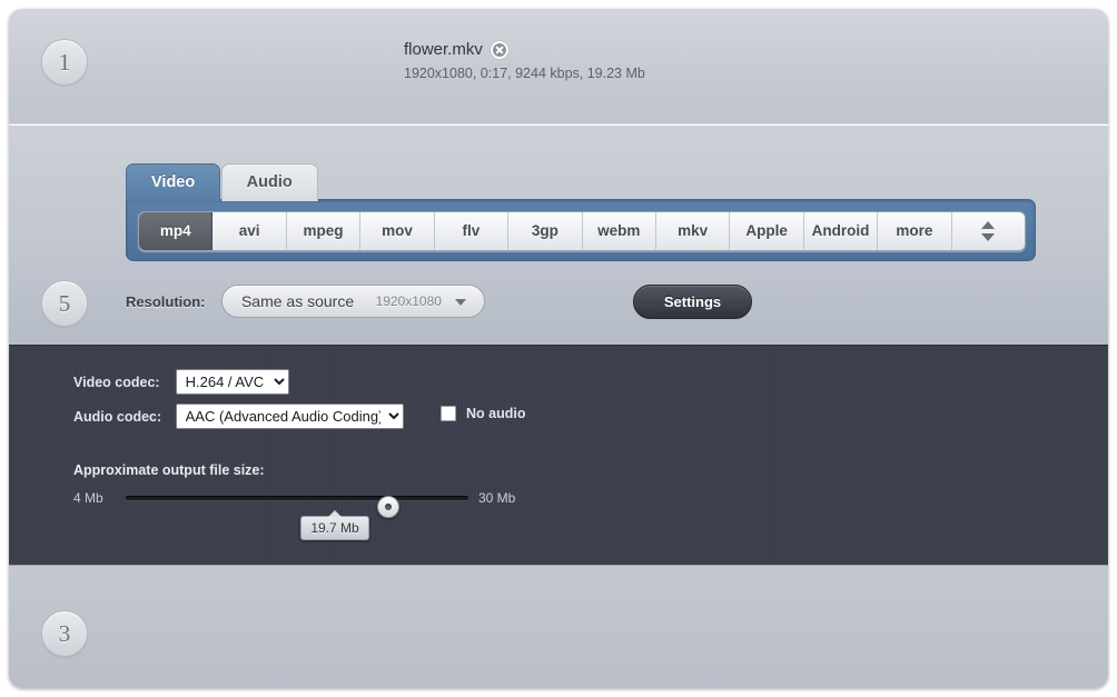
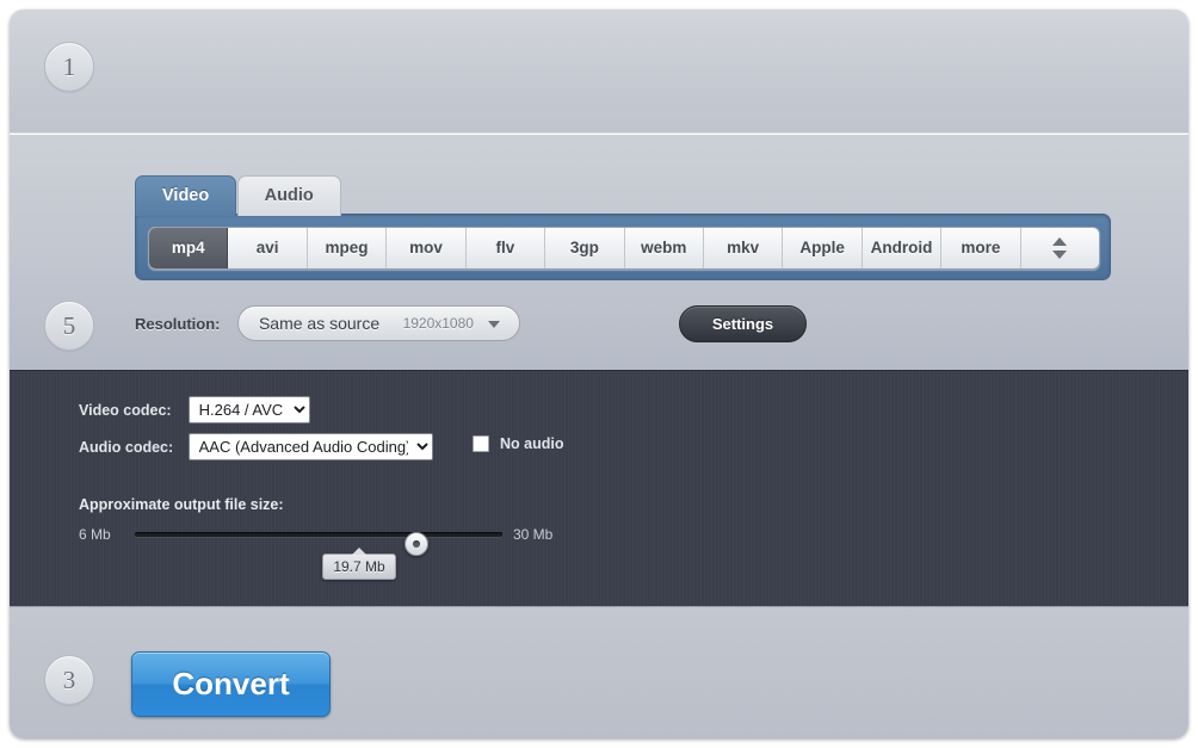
  1
- flower.mkv
- 1920x1080, 0:17, 9244 kbps, 19.23 Mb
  5
  Video Audio
  mp4
  avi
  mpeg
  mov
  flv
  3gp
  webm
  mkv
  Apple
  Android
  more
  Resolution:
  Same as source
  1920x1080
  Settings
  Video codec: H.264 / AVC
  Audio codec: AAC (Advanced Audio Coding
  No audio
  Approximate output file size:
- 4 Mb
+ 6 Mb
  30 Mb
  19.7 Mb
  3
+ Convert
